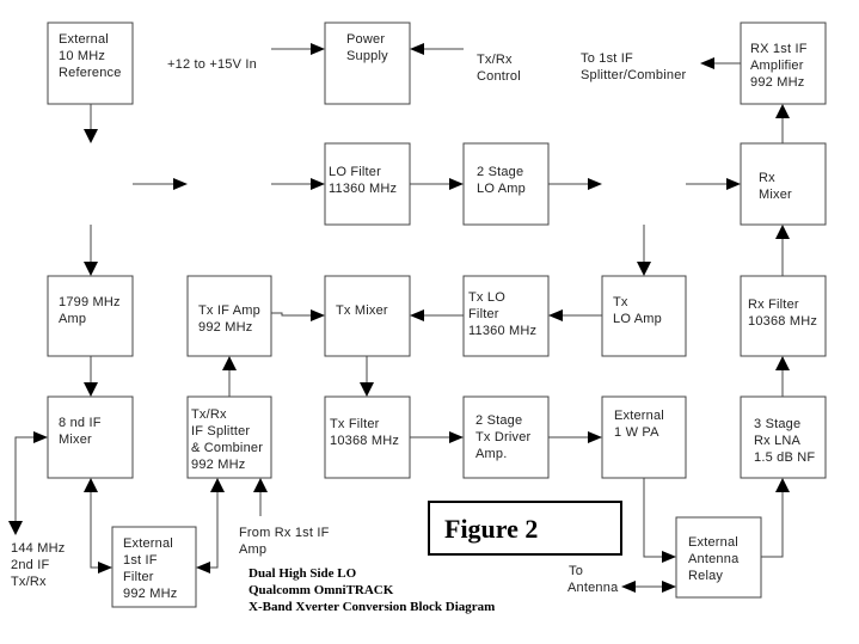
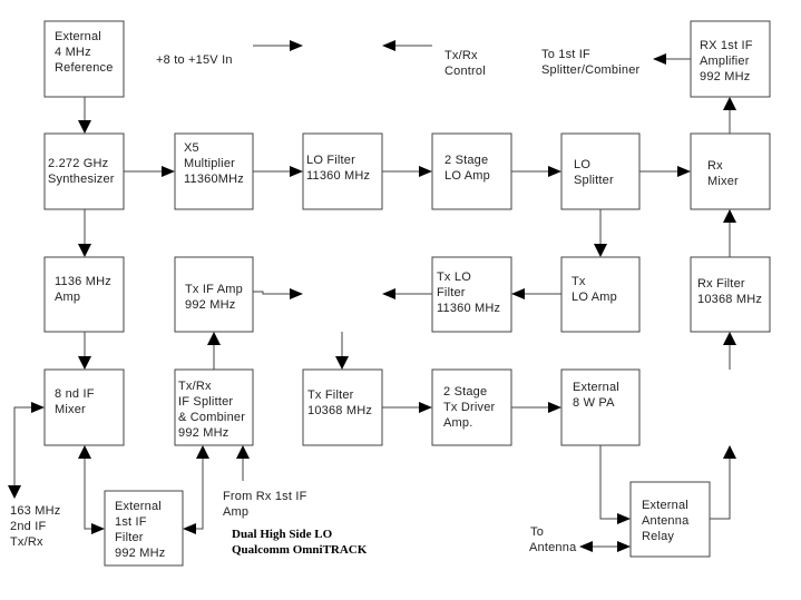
  External
- 10 MHz
+ 4 MHz
  Reference
- Power
- Supply
  RX 1st IF
  Amplifier
  992 MHz
+ 2.272 GHz
+ Synthesizer
+ X5
+ Multiplier
+ 11360MHz
  LO Filter
  11360 MHz
  2 Stage
  LO Amp
+ LO
+ Splitter
  Rx
  Mixer
- 1799 MHz
+ 1136 MHz
  Amp
  Tx IF Amp
  992 MHz
- Tx Mixer
  Tx LO
  Filter
  11360 MHz
  Tx
  LO Amp
  Rx Filter
  10368 MHz
  8 nd IF
  Mixer
  Tx/Rx
  IF Splitter
  & Combiner
  992 MHz
  Tx Filter
  10368 MHz
  2 Stage
  Tx Driver
  Amp.
  External
- 1 W PA
+ 8 W PA
- 3 Stage
- Rx LNA
- 1.5 dB NF
  External
  1st IF
  Filter
  992 MHz
  External
  Antenna
  Relay
- +12 to +15V In
+ +8 to +15V In
  Tx/Rx
  Control
  To 1st IF
  Splitter/Combiner
- 144 MHz
+ 163 MHz
  2nd IF
  Tx/Rx
  From Rx 1st IF
  Amp
  To
  Antenna
- Figure 2
  Dual High Side LO
  Qualcomm OmniTRACK
- X-Band Xverter Conversion Block Diagram
